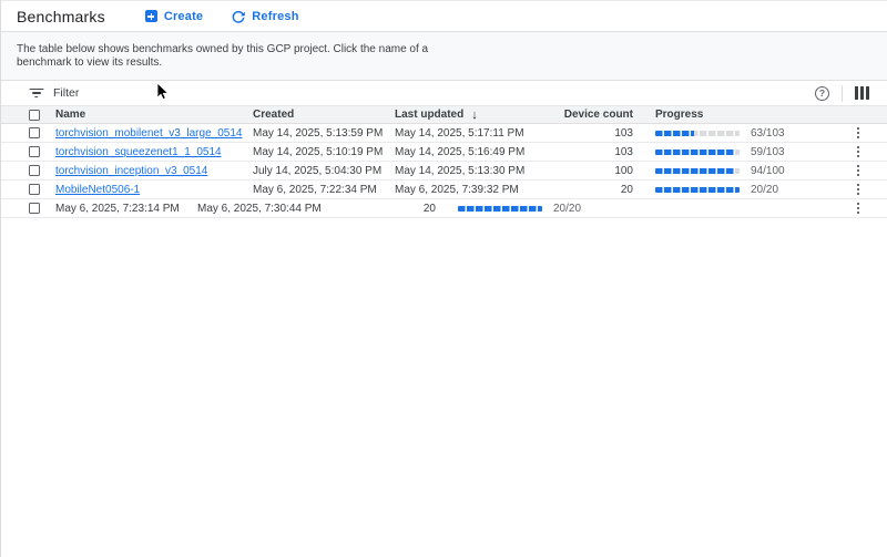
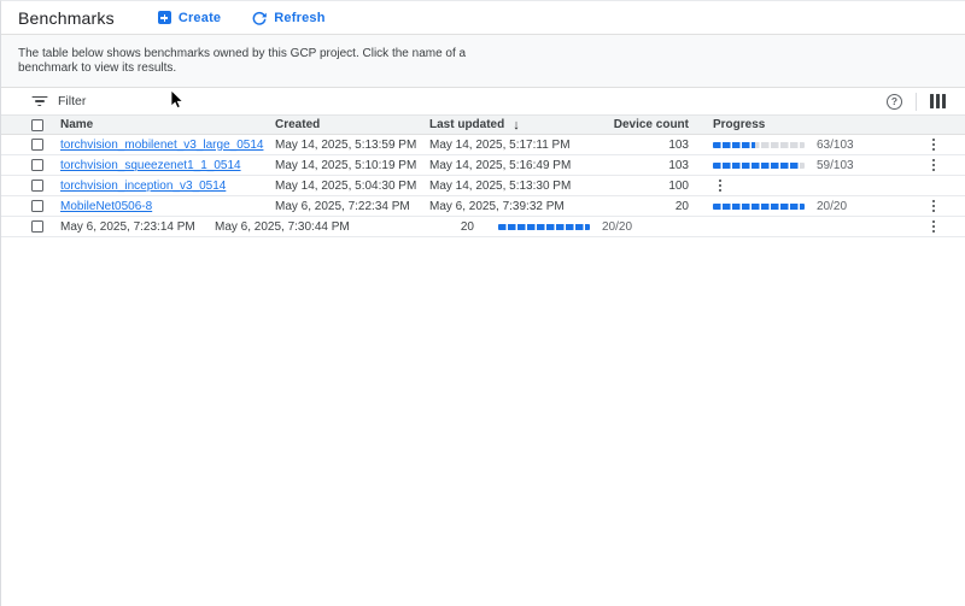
  Benchmarks
  Create
  Refresh
  The table below shows benchmarks owned by this GCP project. Click the name of a benchmark to view its results.
  Filter
  ?
  Name
  Created
  Last updated
  ↓
  Device count
  Progress
  torchvision_mobilenet_v3_large_0514
  May 14, 2025, 5:13:59 PM
  May 14, 2025, 5:17:11 PM
  103
  63/103
  torchvision_squeezenet1_1_0514
  May 14, 2025, 5:10:19 PM
  May 14, 2025, 5:16:49 PM
  103
  59/103
  torchvision_inception_v3_0514
- July 14, 2025, 5:04:30 PM
+ May 14, 2025, 5:04:30 PM
  May 14, 2025, 5:13:30 PM
  100
- 94/100
- MobileNet0506-1
+ MobileNet0506-8
  May 6, 2025, 7:22:34 PM
  May 6, 2025, 7:39:32 PM
  20
  20/20
  May 6, 2025, 7:23:14 PM
  May 6, 2025, 7:30:44 PM
  20
  20/20
